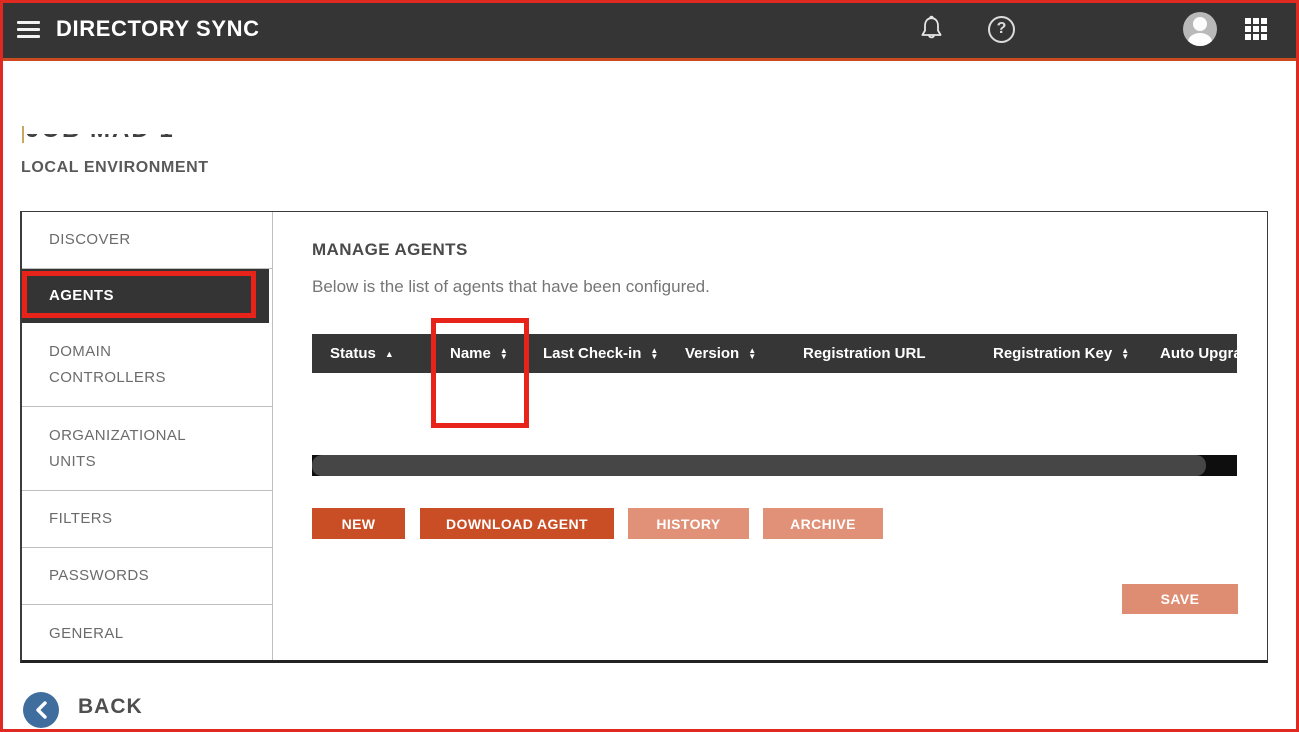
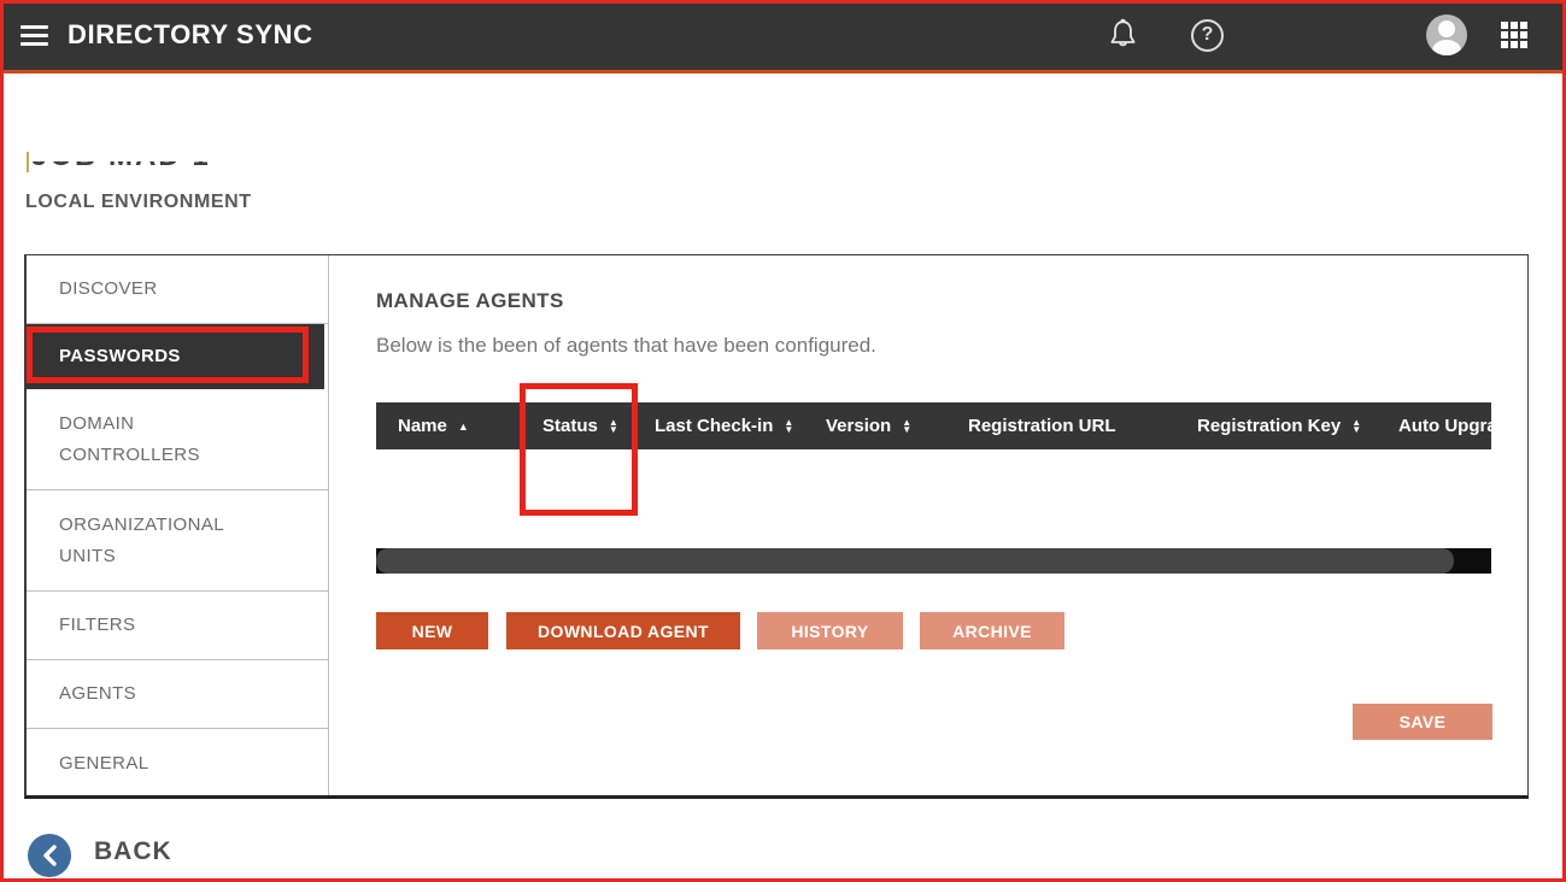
  DIRECTORY SYNC
  ?
  LOCAL ENVIRONMENT
  DISCOVER
- AGENTS
+ PASSWORDS
  DOMAIN CONTROLLERS
  ORGANIZATIONAL UNITS
  FILTERS
- PASSWORDS
+ AGENTS
  GENERAL
  MANAGE AGENTS
- Below is the list of agents that have been configured.
+ Below is the been of agents that have been configured.
- Status
+ Name
  ▲
- Name
+ Status
  ▲
  ▼
  Last Check-in
  ▲
  ▼
  Version
  ▲
  ▼
  Registration URL
  Registration Key
  ▲
  ▼
  Auto Upgr
  NEW
  DOWNLOAD AGENT
  HISTORY
  ARCHIVE
  SAVE
  BACK
